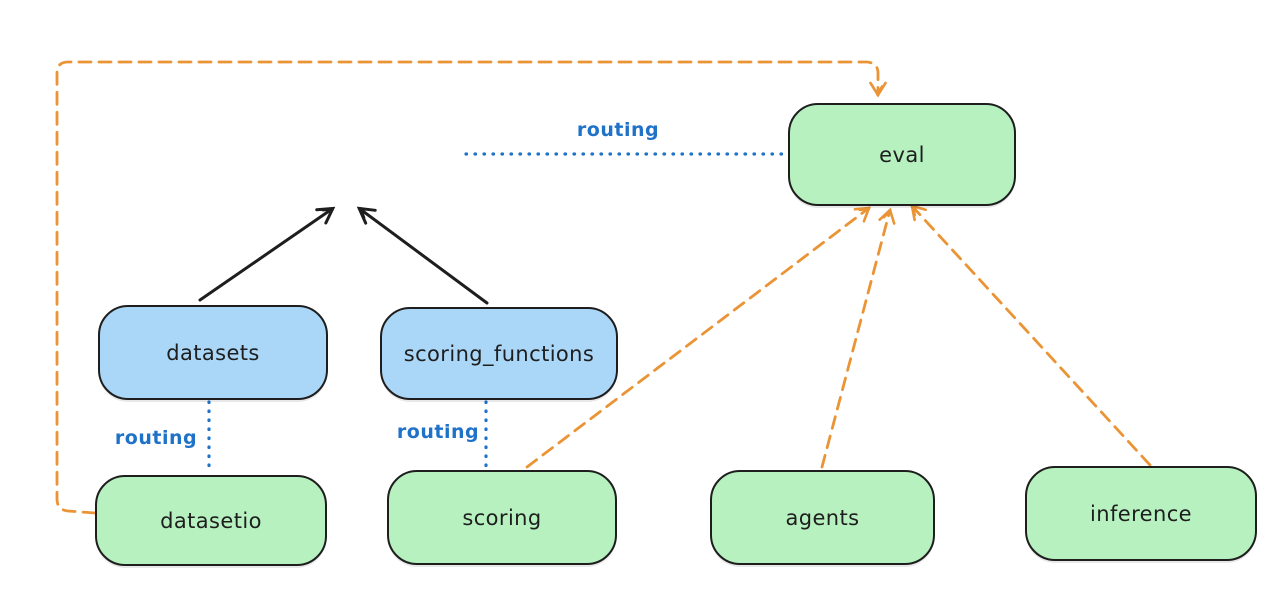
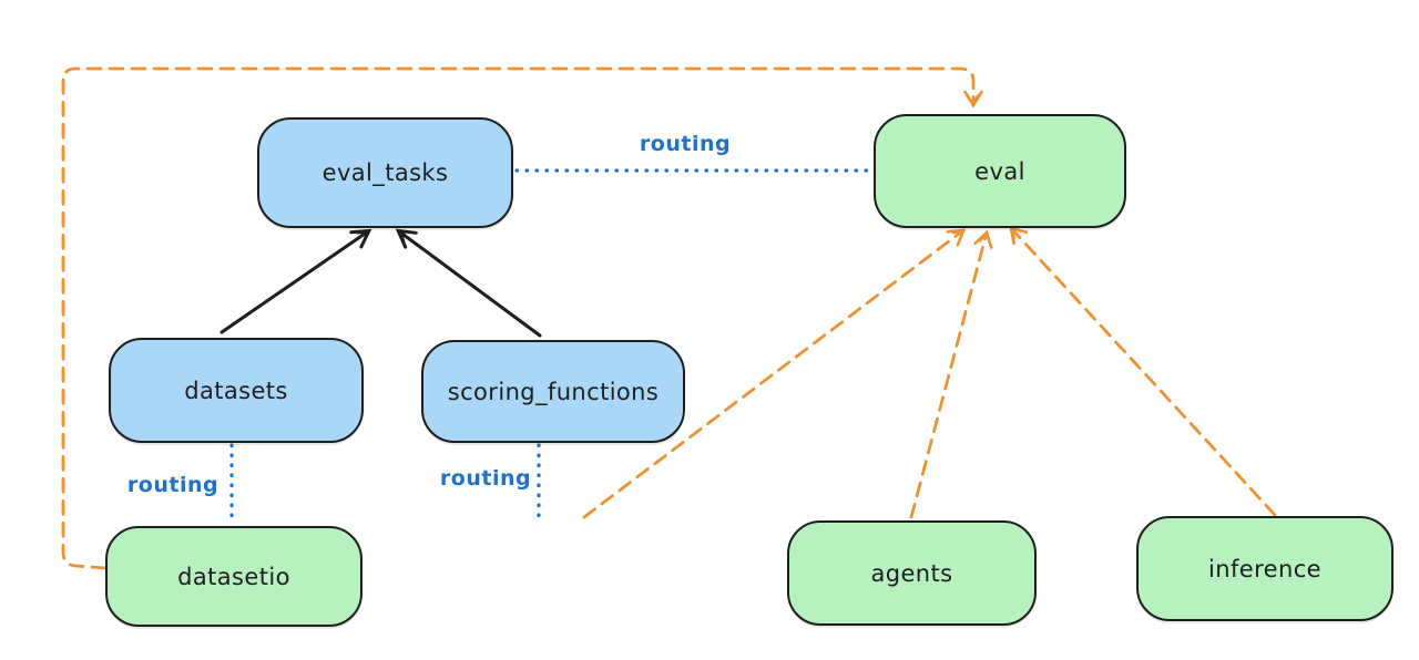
+ eval_tasks
  eval
  datasets
  scoring_functions
  datasetio
- scoring
  agents
  inference
  routing
  routing
  routing
